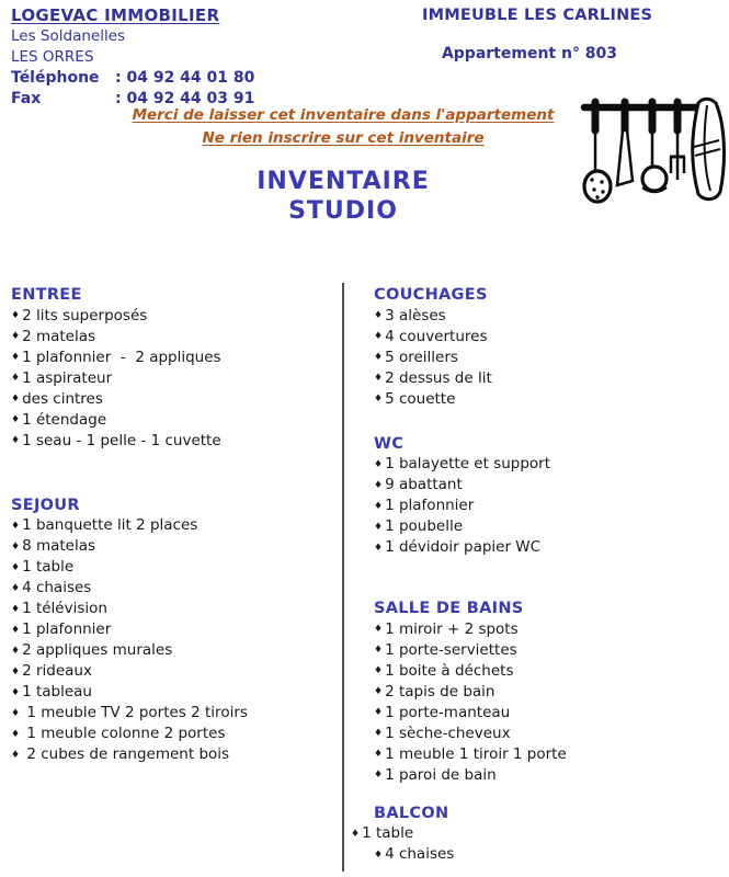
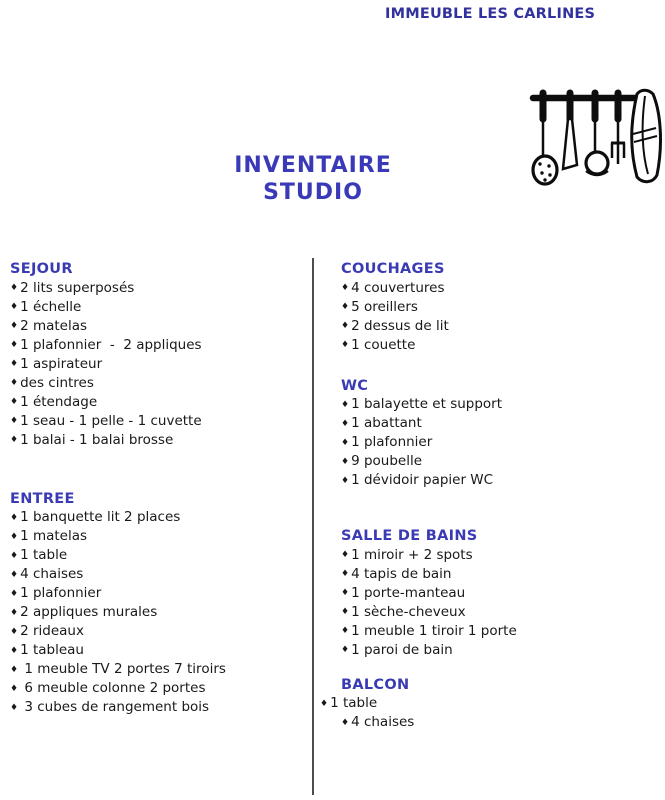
- LOGEVAC IMMOBILIER
- Les Soldanelles
- LES ORRES
- Téléphone : 04 92 44 01 80
- Fax : 04 92 44 03 91
  IMMEUBLE LES CARLINES
- Appartement n° 803
- Merci de laisser cet inventaire dans l'appartement
- Ne rien inscrire sur cet inventaire
  INVENTAIRE
  STUDIO
- ENTREE
+ SEJOUR
  ♦ 2 lits superposés
+ ♦ 1 échelle
  ♦ 2 matelas
  ♦ 1 plafonnier - 2 appliques
  ♦ 1 aspirateur
  ♦ des cintres
  ♦ 1 étendage
  ♦ 1 seau - 1 pelle - 1 cuvette
+ ♦ 1 balai - 1 balai brosse
- SEJOUR
+ ENTREE
  ♦ 1 banquette lit 2 places
- ♦ 8 matelas
+ ♦ 1 matelas
  ♦ 1 table
  ♦ 4 chaises
- ♦ 1 télévision
  ♦ 1 plafonnier
  ♦ 2 appliques murales
  ♦ 2 rideaux
  ♦ 1 tableau
- ♦ 1 meuble TV 2 portes 2 tiroirs
+ ♦ 1 meuble TV 2 portes 7 tiroirs
- ♦ 1 meuble colonne 2 portes
+ ♦ 6 meuble colonne 2 portes
- ♦ 2 cubes de rangement bois
+ ♦ 3 cubes de rangement bois
  COUCHAGES
- ♦ 3 alèses
  ♦ 4 couvertures
  ♦ 5 oreillers
  ♦ 2 dessus de lit
- ♦ 5 couette
+ ♦ 1 couette
  WC
  ♦ 1 balayette et support
- ♦ 9 abattant
+ ♦ 1 abattant
  ♦ 1 plafonnier
- ♦ 1 poubelle
+ ♦ 9 poubelle
  ♦ 1 dévidoir papier WC
  SALLE DE BAINS
  ♦ 1 miroir + 2 spots
- ♦ 1 porte-serviettes
- ♦ 1 boite à déchets
- ♦ 2 tapis de bain
+ ♦ 4 tapis de bain
  ♦ 1 porte-manteau
  ♦ 1 sèche-cheveux
  ♦ 1 meuble 1 tiroir 1 porte
  ♦ 1 paroi de bain
  BALCON
  ♦ 1 table
  ♦ 4 chaises
